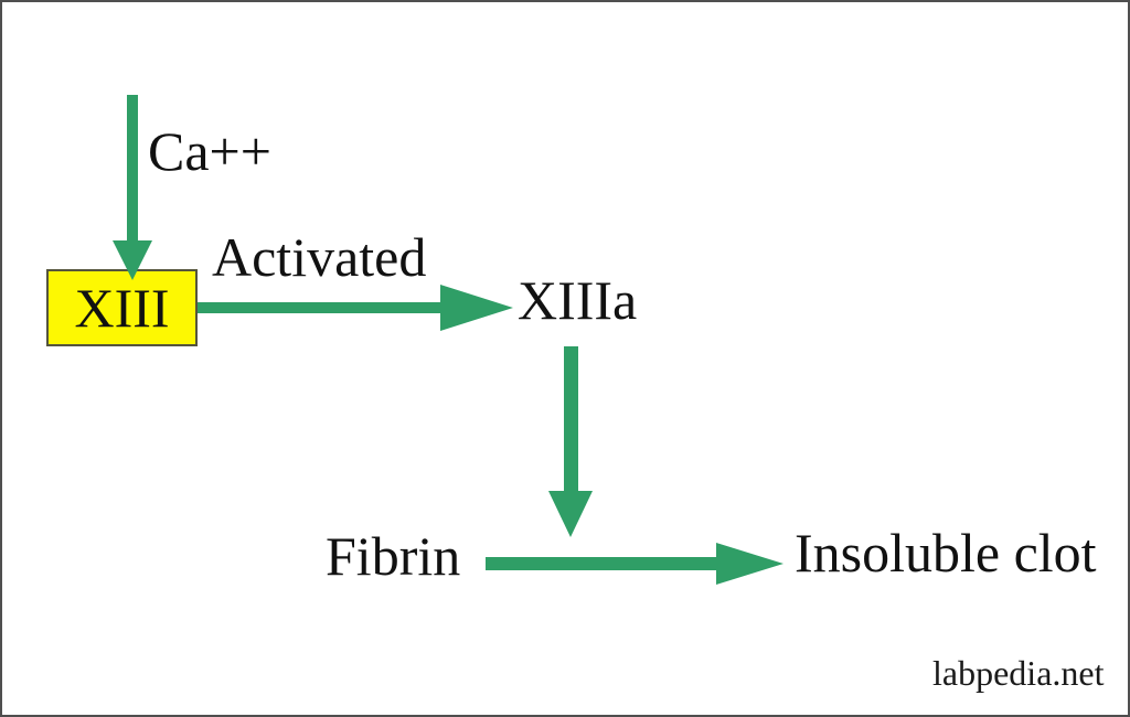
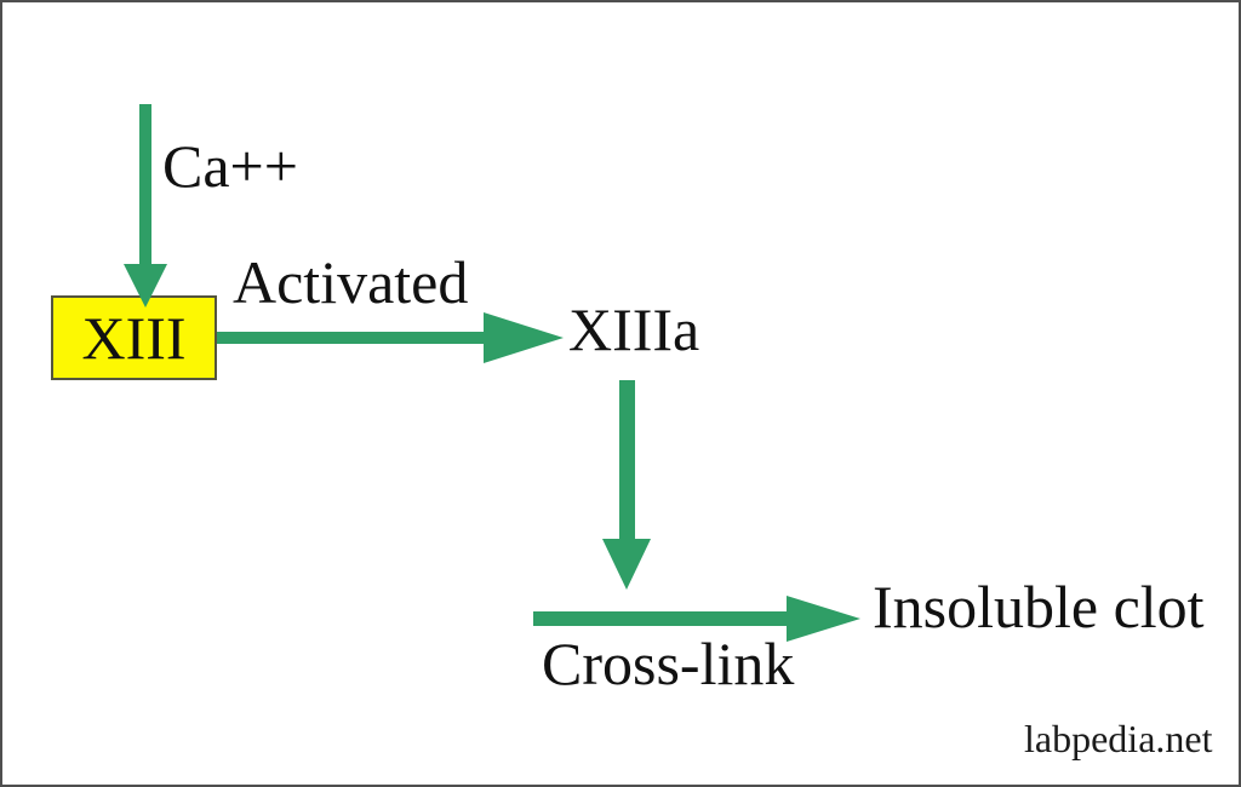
  Ca++
  XIII
  Activated
  XIIIa
- Fibrin
  Insoluble clot
+ Cross-link
  labpedia.net
